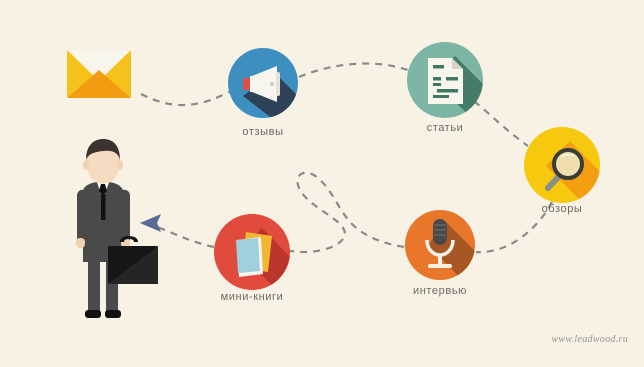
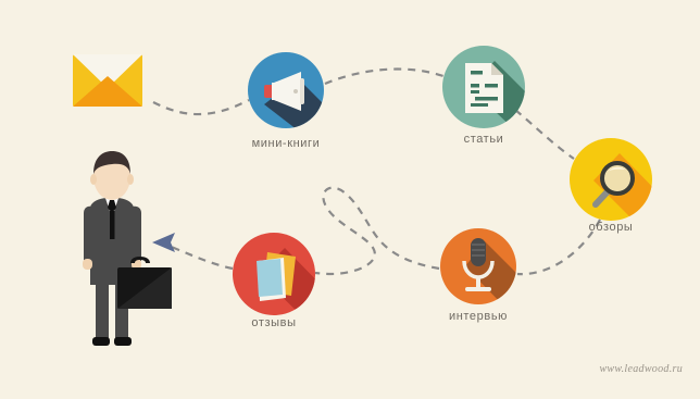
- отзывы
+ мини-книги
  статьи
  обзоры
  интервью
- мини-книги
+ отзывы
  www.leadwood.ru
